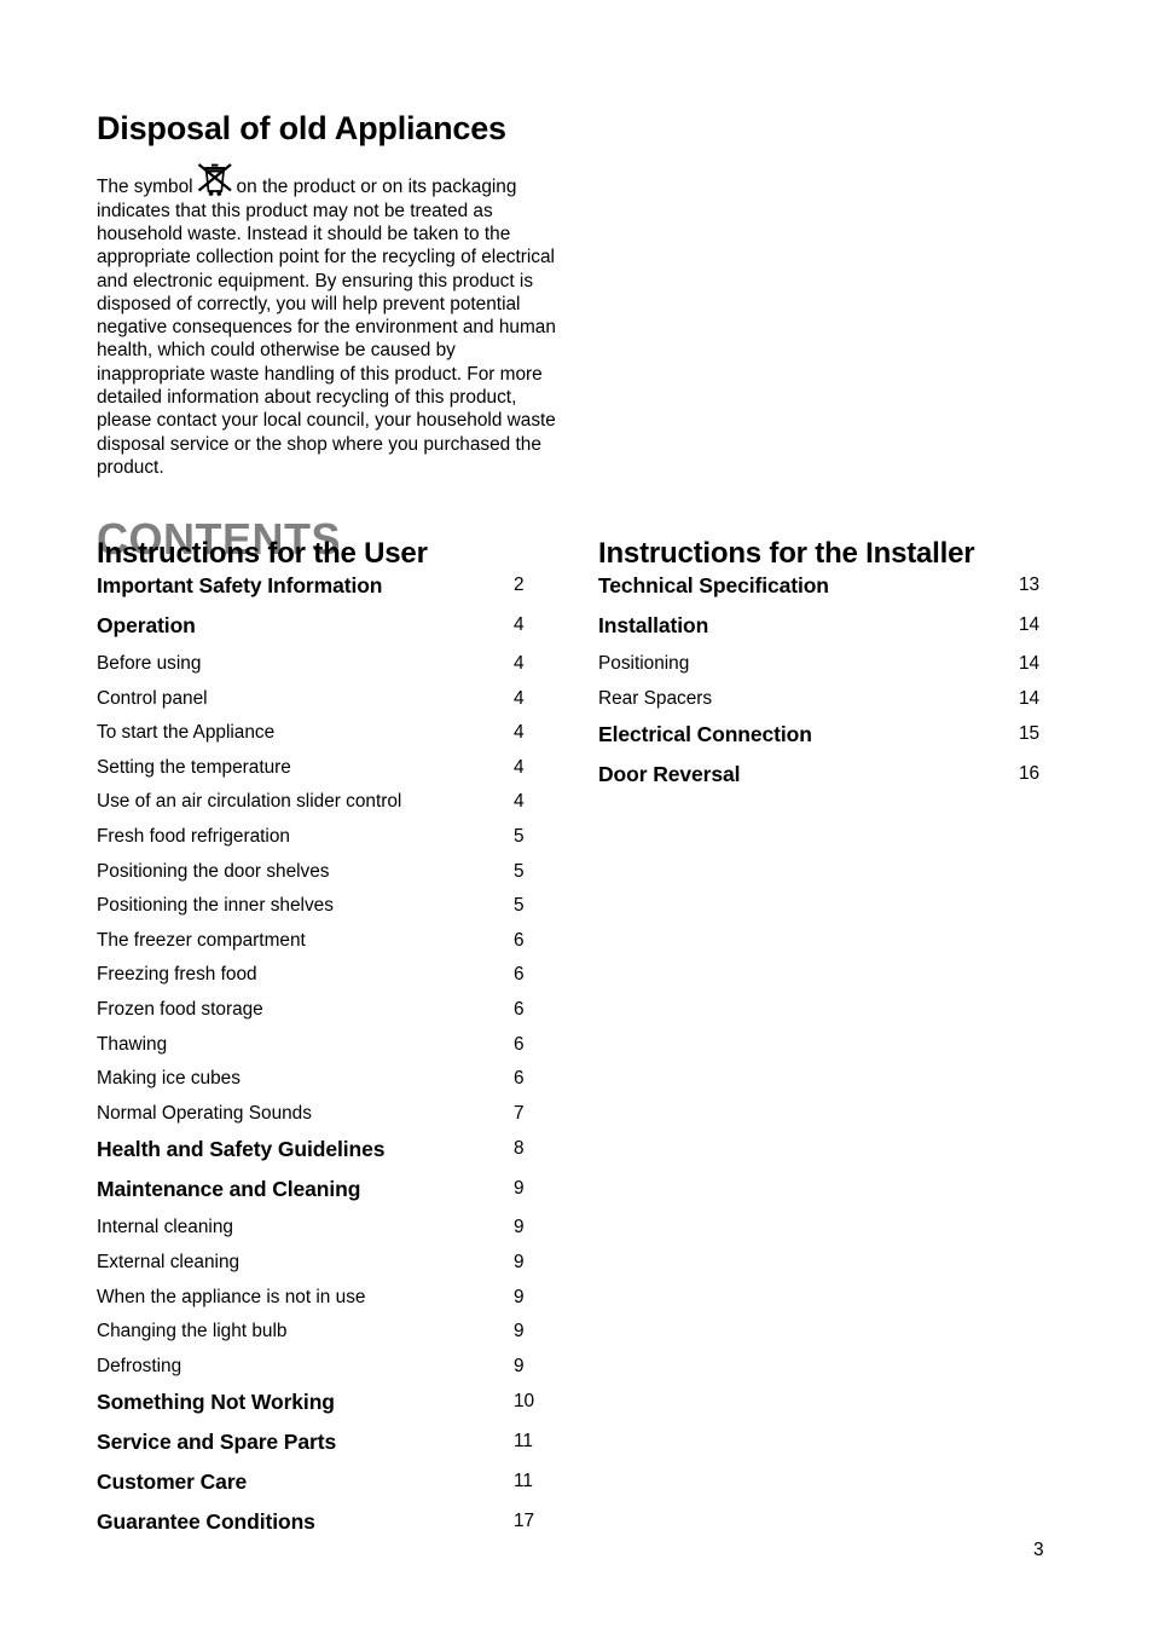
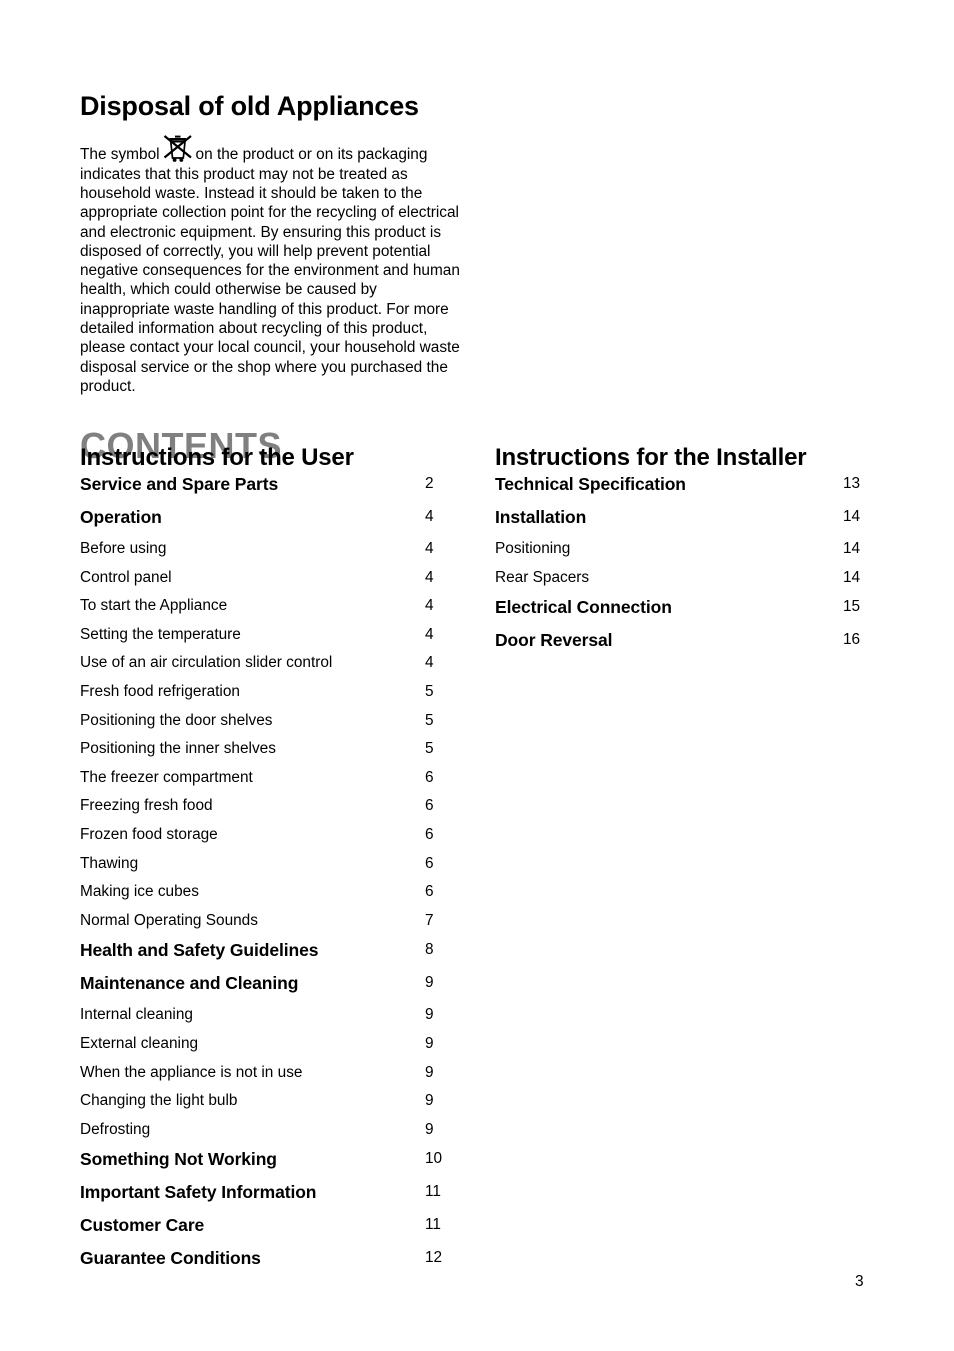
  Disposal of old Appliances
  The symbol on the product or on its packaging indicates that this product may not be treated as household waste. Instead it should be taken to the appropriate collection point for the recycling of electrical and electronic equipment. By ensuring this product is disposed of correctly, you will help prevent potential negative consequences for the environment and human health, which could otherwise be caused by inappropriate waste handling of this product. For more detailed information about recycling of this product, please contact your local council, your household waste disposal service or the shop where you purchased the product.
  CONTENTS
  Instructions for the User
- Important Safety Information
+ Service and Spare Parts
  2
  Operation
  4
  Before using
  4
  Control panel
  4
  To start the Appliance
  4
  Setting the temperature
  4
  Use of an air circulation slider control
  4
  Fresh food refrigeration
  5
  Positioning the door shelves
  5
  Positioning the inner shelves
  5
  The freezer compartment
  6
  Freezing fresh food
  6
  Frozen food storage
  6
  Thawing
  6
  Making ice cubes
  6
  Normal Operating Sounds
  7
  Health and Safety Guidelines
  8
  Maintenance and Cleaning
  9
  Internal cleaning
  9
  External cleaning
  9
  When the appliance is not in use
  9
  Changing the light bulb
  9
  Defrosting
  9
  Something Not Working
  10
- Service and Spare Parts
+ Important Safety Information
  11
  Customer Care
  11
  Guarantee Conditions
- 17
+ 12
  Instructions for the Installer
  Technical Specification
  13
  Installation
  14
  Positioning
  14
  Rear Spacers
  14
  Electrical Connection
  15
  Door Reversal
  16
  3
